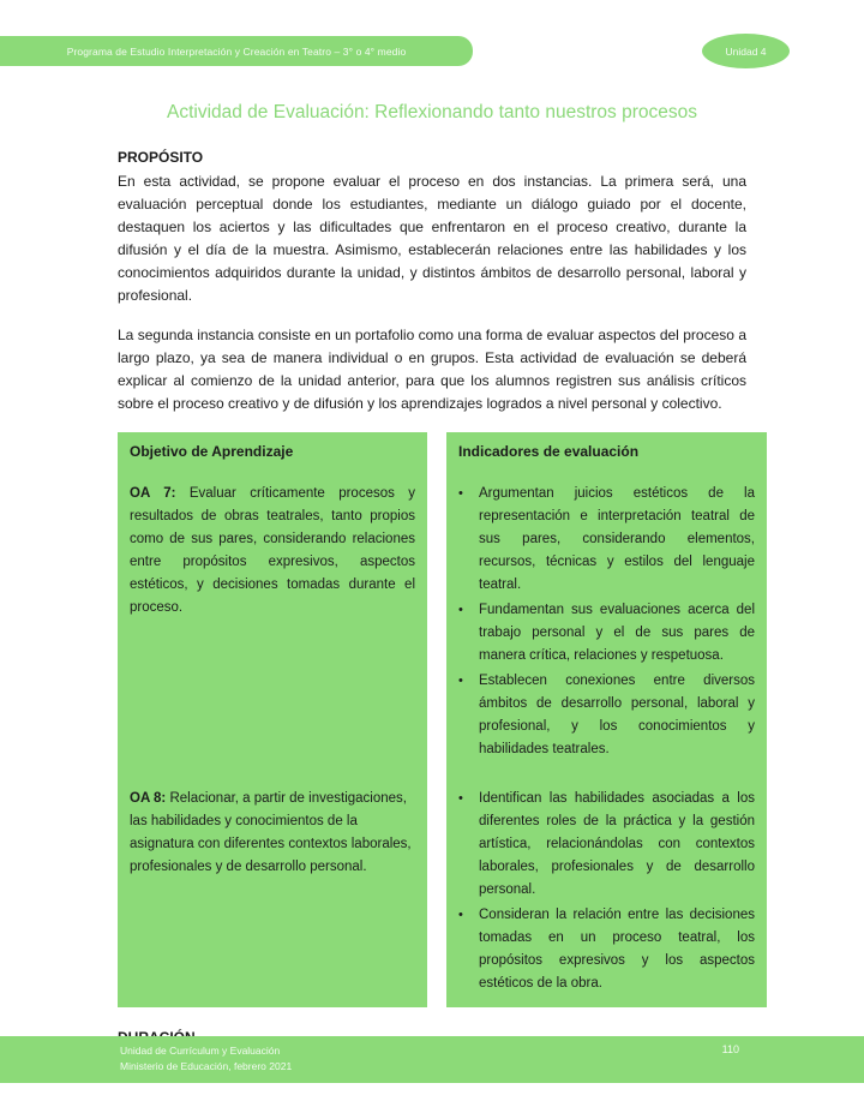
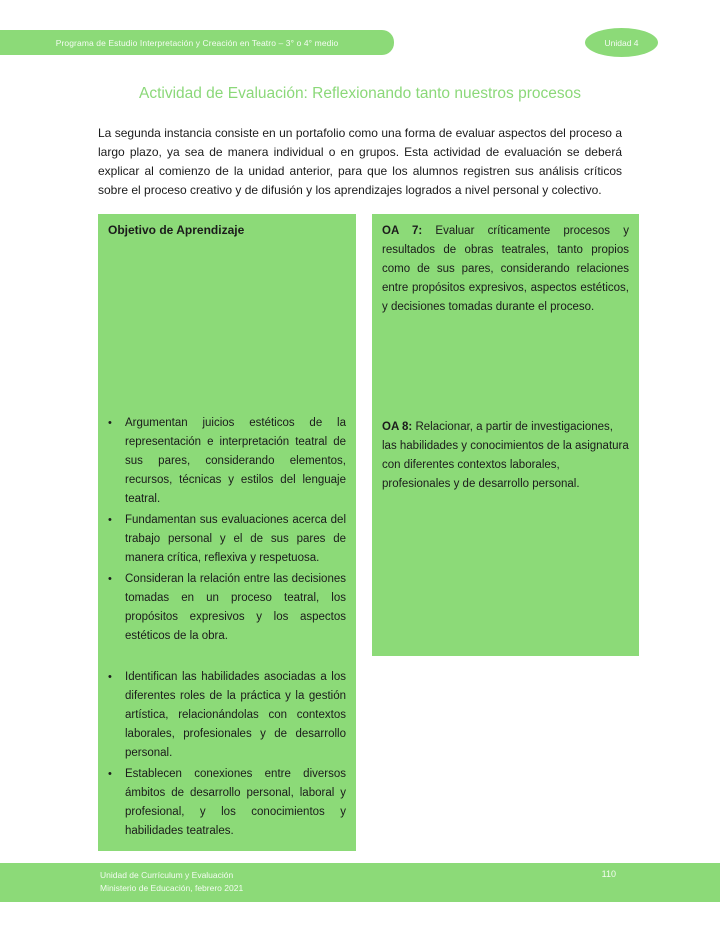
  Programa de Estudio Interpretación y Creación en Teatro – 3° o 4° medio
  Unidad 4
  Actividad de Evaluación: Reflexionando tanto nuestros procesos
- PROPÓSITO
- En esta actividad, se propone evaluar el proceso en dos instancias. La primera será, una evaluación perceptual donde los estudiantes, mediante un diálogo guiado por el docente, destaquen los aciertos y las dificultades que enfrentaron en el proceso creativo, durante la difusión y el día de la muestra. Asimismo, establecerán relaciones entre las habilidades y los conocimientos adquiridos durante la unidad, y distintos ámbitos de desarrollo personal, laboral y profesional.
  La segunda instancia consiste en un portafolio como una forma de evaluar aspectos del proceso a largo plazo, ya sea de manera individual o en grupos. Esta actividad de evaluación se deberá explicar al comienzo de la unidad anterior, para que los alumnos registren sus análisis críticos sobre el proceso creativo y de difusión y los aprendizajes logrados a nivel personal y colectivo.
  Objetivo de Aprendizaje
- Indicadores de evaluación
  OA 7: Evaluar críticamente procesos y resultados de obras teatrales, tanto propios como de sus pares, considerando relaciones entre propósitos expresivos, aspectos estéticos, y decisiones tomadas durante el proceso.
  •
  Argumentan juicios estéticos de la representación e interpretación teatral de sus pares, considerando elementos, recursos, técnicas y estilos del lenguaje teatral.
  •
- Fundamentan sus evaluaciones acerca del trabajo personal y el de sus pares de manera crítica, relaciones y respetuosa.
+ Fundamentan sus evaluaciones acerca del trabajo personal y el de sus pares de manera crítica, reflexiva y respetuosa.
  •
- Establecen conexiones entre diversos ámbitos de desarrollo personal, laboral y profesional, y los conocimientos y habilidades teatrales.
+ Consideran la relación entre las decisiones tomadas en un proceso teatral, los propósitos expresivos y los aspectos estéticos de la obra.
  OA 8: Relacionar, a partir de investigaciones, las habilidades y conocimientos de la asignatura con diferentes contextos laborales, profesionales y de desarrollo personal.
  •
  Identifican las habilidades asociadas a los diferentes roles de la práctica y la gestión artística, relacionándolas con contextos laborales, profesionales y de desarrollo personal.
  •
- Consideran la relación entre las decisiones tomadas en un proceso teatral, los propósitos expresivos y los aspectos estéticos de la obra.
+ Establecen conexiones entre diversos ámbitos de desarrollo personal, laboral y profesional, y los conocimientos y habilidades teatrales.
  Unidad de Currículum y Evaluación
  Ministerio de Educación, febrero 2021
  110
